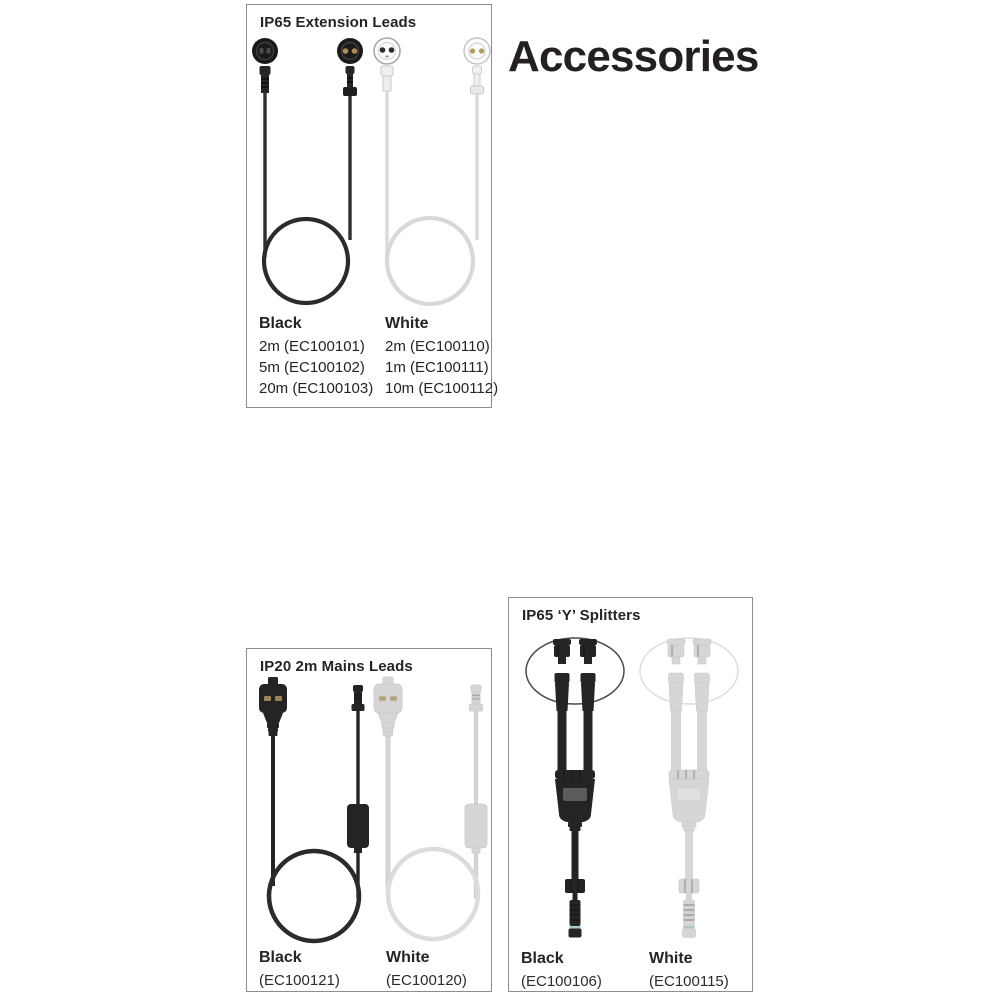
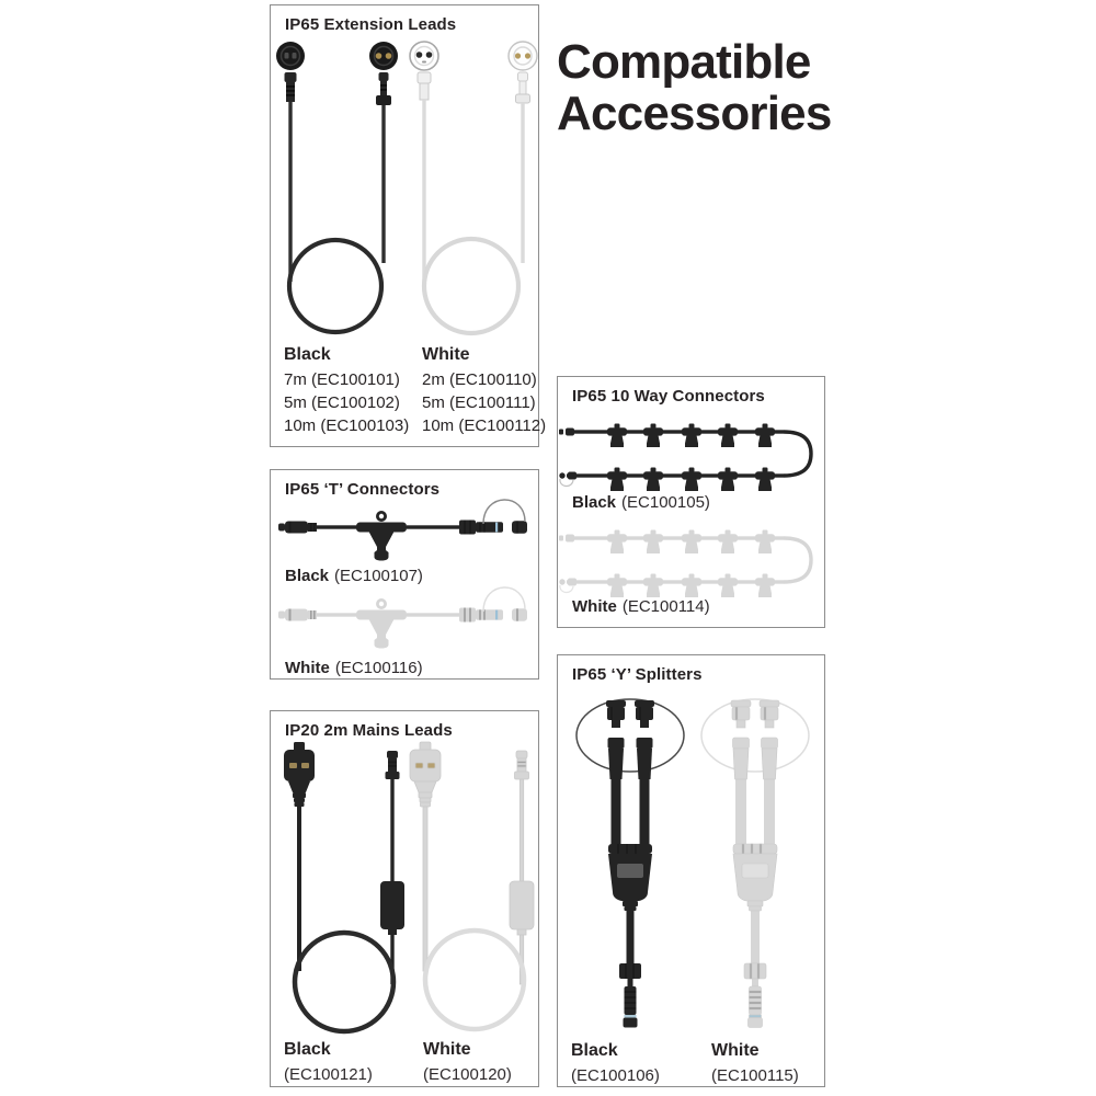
+ Compatible
  Accessories
  IP65 Extension Leads
  Black
- 2m (EC100101)
+ 7m (EC100101)
  5m (EC100102)
- 20m (EC100103)
+ 10m (EC100103)
  White
  2m (EC100110)
- 1m (EC100111)
+ 5m (EC100111)
  10m (EC100112)
+ IP65 10 Way Connectors
+ Black (EC100105)
+ White (EC100114)
+ IP65 ‘T’ Connectors
+ Black (EC100107)
+ White (EC100116)
  IP20 2m Mains Leads
  Black
  (EC100121)
  White
  (EC100120)
  IP65 ‘Y’ Splitters
  Black
  (EC100106)
  White
  (EC100115)
